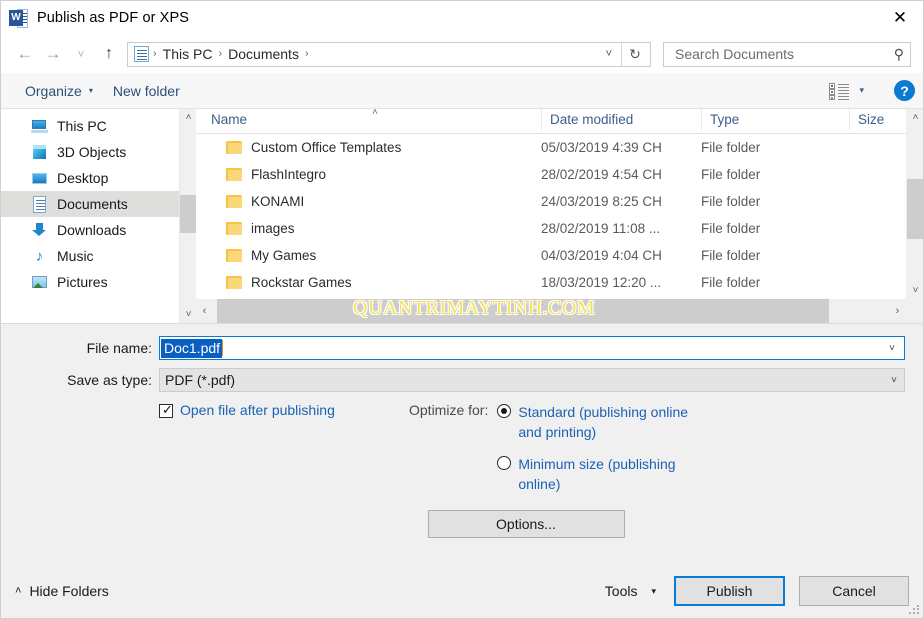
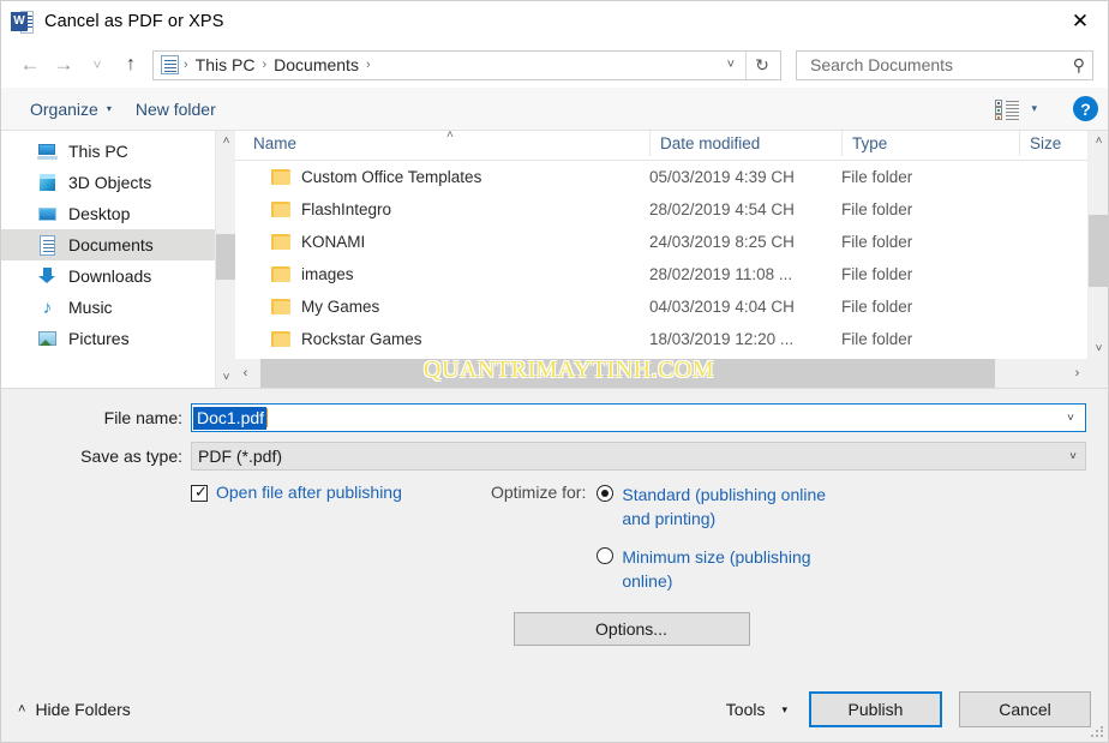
  W
- Publish as PDF or XPS
+ Cancel as PDF or XPS
  ✕
  ←
  →
  ˅
  ↑
  ›
  This PC
  ›
  Documents
  ›
  ˅
  ↻
  Search Documents
  ⚲
  Organize
  ▾
  New folder
  ▾
  ?
  This PC
  3D Objects
  Desktop
  Documents
  Downloads
  ♪
  Music
  Pictures
  ˄
  ˅
  Name
  Date modified
  Type
  Size
  ˄
  Custom Office Templates
  05/03/2019 4:39 CH
  File folder
  FlashIntegro
  28/02/2019 4:54 CH
  File folder
  KONAMI
  24/03/2019 8:25 CH
  File folder
  images
  28/02/2019 11:08 ...
  File folder
  My Games
  04/03/2019 4:04 CH
  File folder
  Rockstar Games
  18/03/2019 12:20 ...
  File folder
  ˄
  ˅
  ‹
  ›
  File name:
  Doc1.pdf
  ˅
  Save as type:
  PDF (*.pdf)
  ˅
  ✓
  Open file after publishing
  Optimize for:
  Standard (publishing online and printing)
  Minimum size (publishing online)
  Options...
  ˄
  Hide Folders
  Tools
  ▾
  Publish
  Cancel
  QUANTRIMAYTINH.COM
